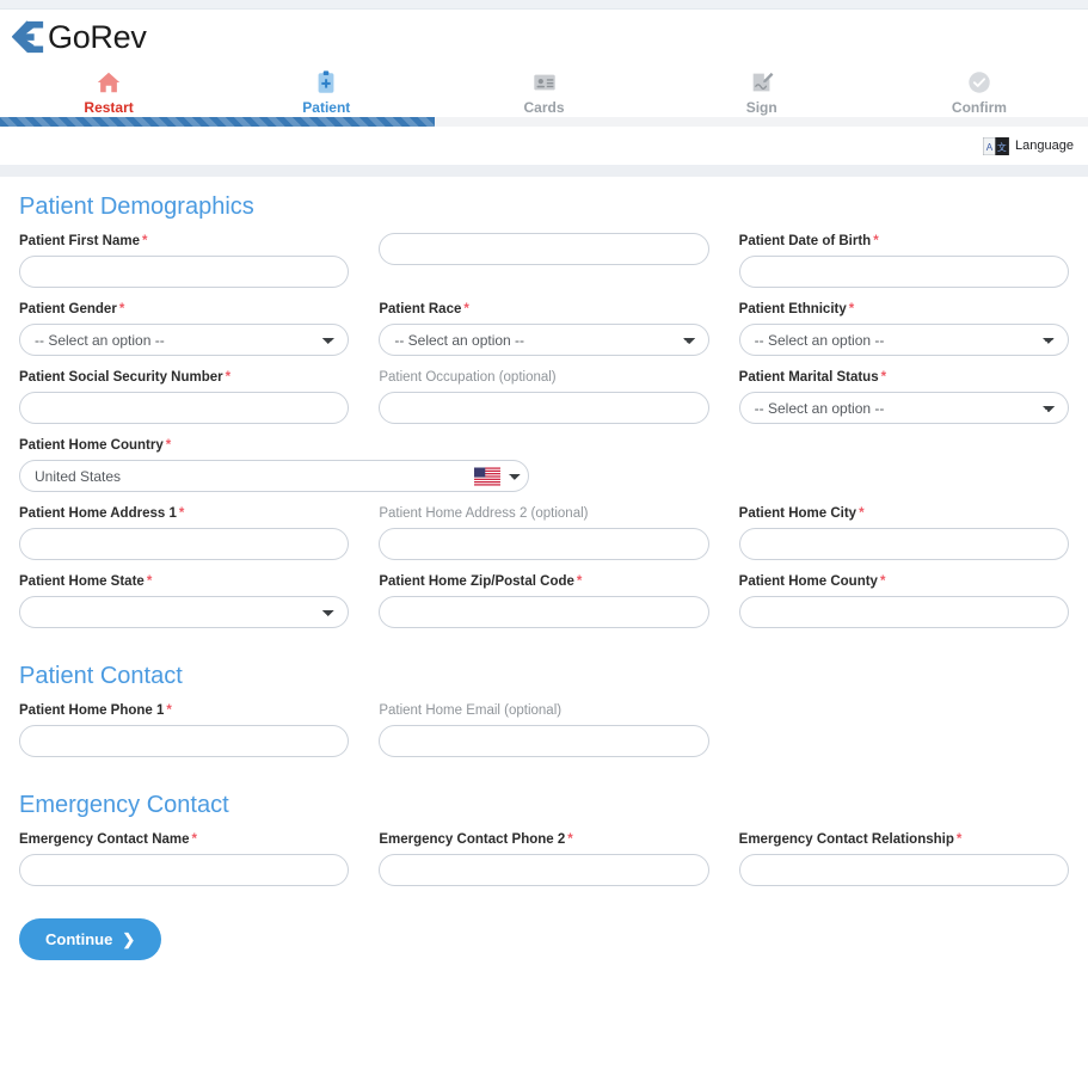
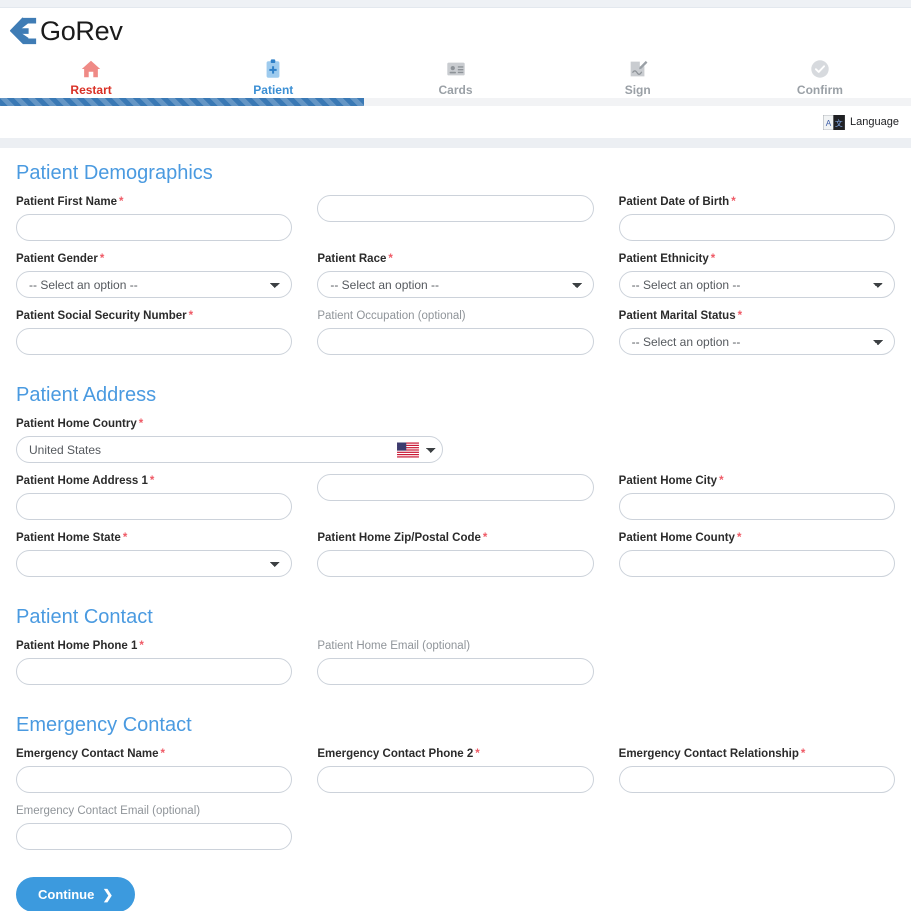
  GoRev
  Restart
  Patient
  Cards
  Sign
  Confirm
  A
  文
  Language
  Patient Demographics
  Patient First Name *
  Patient Date of Birth *
  Patient Gender *
  -- Select an option --
  Patient Race *
  -- Select an option --
  Patient Ethnicity *
  -- Select an option --
  Patient Social Security Number *
  Patient Occupation (optional)
  Patient Marital Status *
  -- Select an option --
+ Patient Address
  Patient Home Country *
  United States
  Patient Home Address 1 *
- Patient Home Address 2 (optional)
  Patient Home City *
  Patient Home State *
  Patient Home Zip/Postal Code *
  Patient Home County *
  Patient Contact
  Patient Home Phone 1 *
  Patient Home Email (optional)
  Emergency Contact
  Emergency Contact Name *
  Emergency Contact Phone 2 *
  Emergency Contact Relationship *
+ Emergency Contact Email (optional)
  Continue
  ❯
